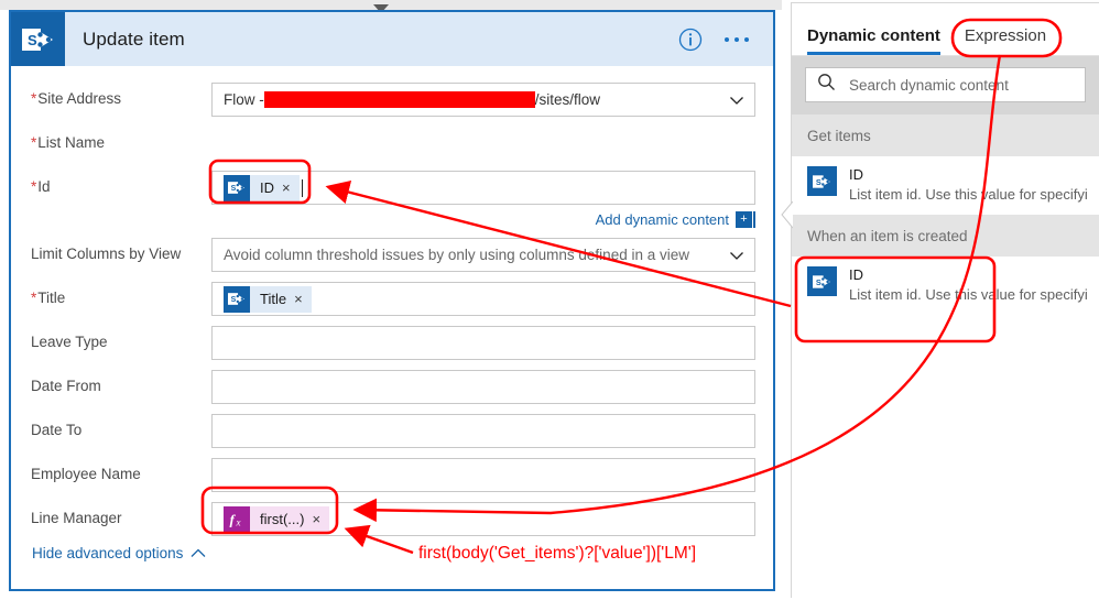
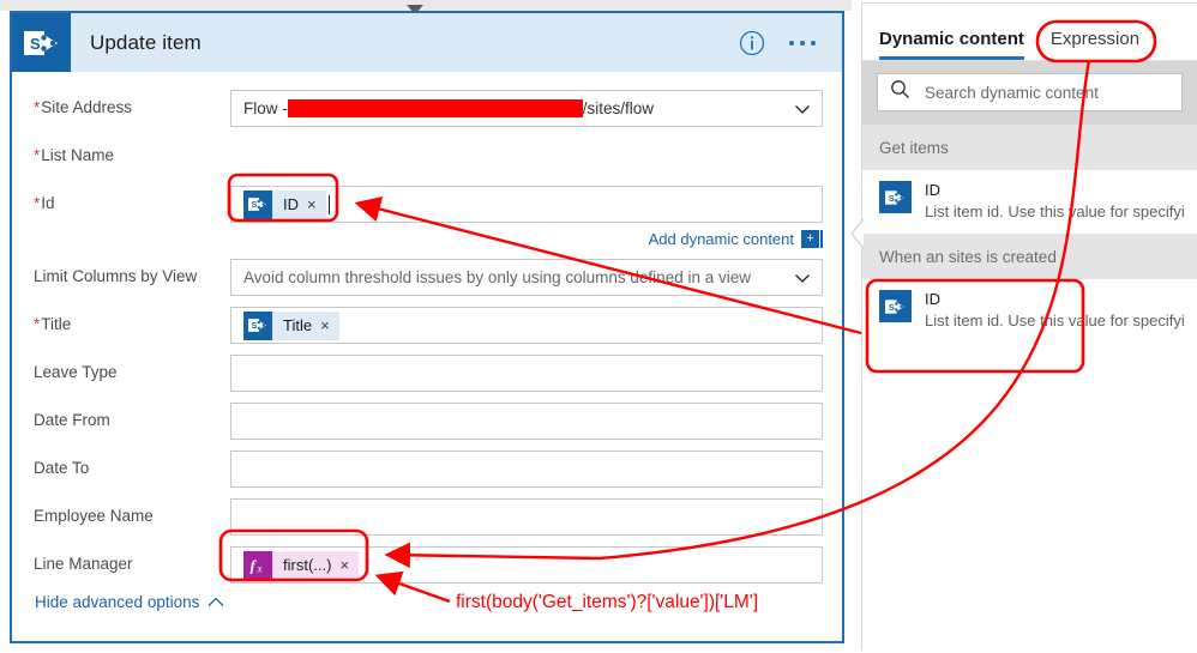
  S
  Update item
  *Site Address
  Flow - /sites/flow
  *List Name
  *Id
  ID
  ×
  Add dynamic content
  +
  Limit Columns by View
  Avoid column threshold issues by only using columns dined in a view
  *Title
  Title
  ×
  Leave Type
  Date From
  Date To
  Employee Name
  Line Manager
  f
  x
  first(...)
  ×
  Hide advanced options
  Dynamic content
  Expression
  Search dynamic content
  Get items
  S
  ID
  List item id. Use thisalue for specifyi
- When an item is created
+ When an sites is created
  S
  ID
  List item id. Use this value for specifyi
  first(body('Get_items')?['value'])['LM']
